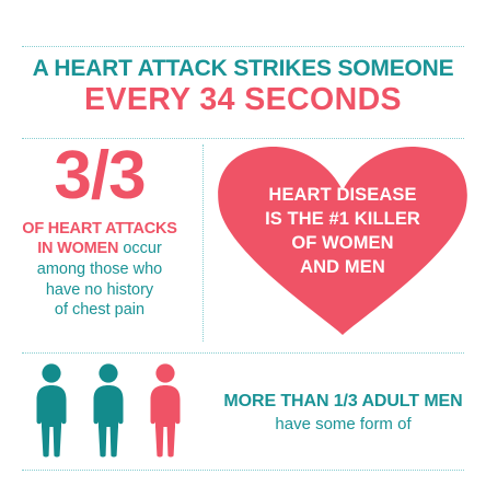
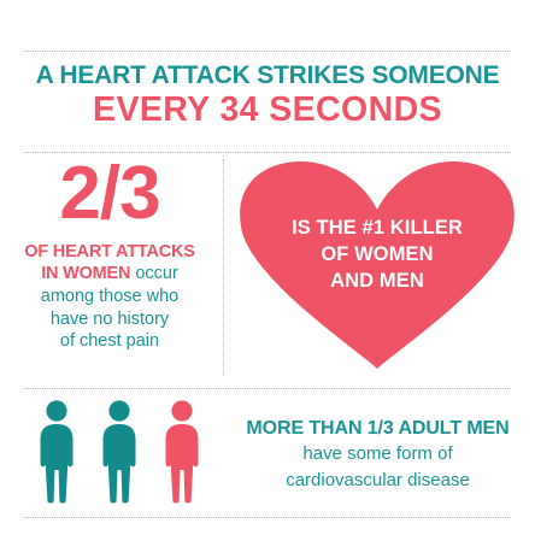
  A HEART ATTACK STRIKES SOMEONE
  EVERY 34 SECONDS
- 3/3
+ 2/3
  OF HEART ATTACKS
  IN WOMEN occur
  among those who
  have no history
  of chest pain
- HEART DISEASE
  IS THE #1 KILLER
  OF WOMEN
  AND MEN
  MORE THAN 1/3 ADULT MEN
  have some form of
+ cardiovascular disease
